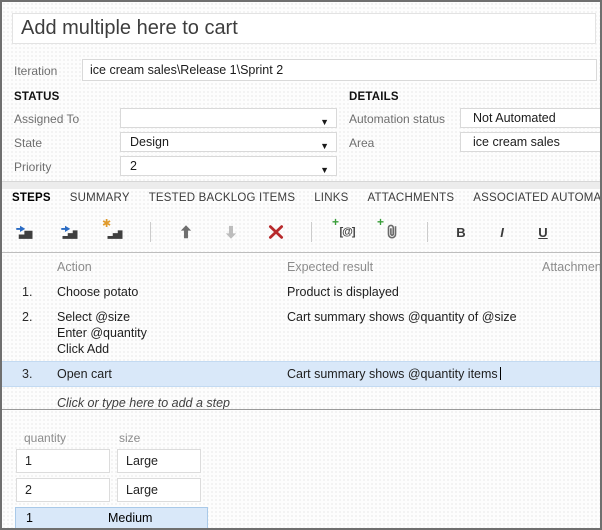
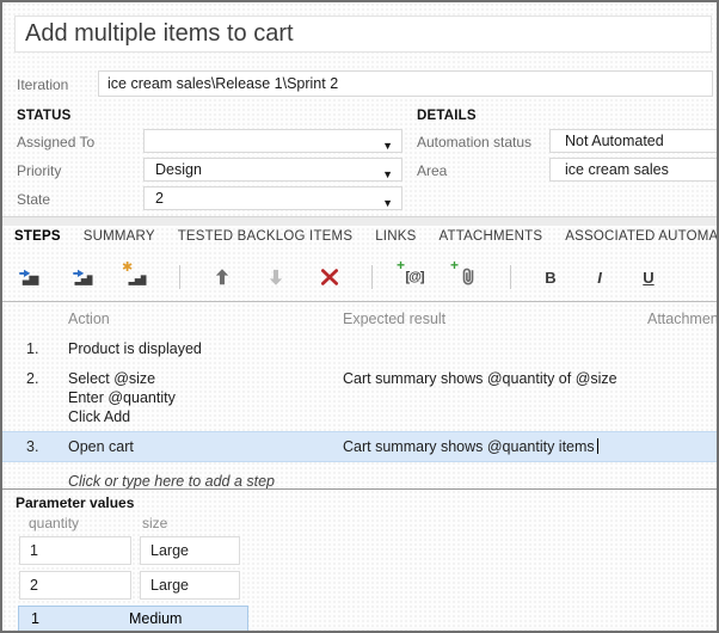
- Add multiple here to cart
+ Add multiple items to cart
  Iteration
  ice cream sales\Release 1\Sprint 2
  STATUS
  Assigned To
  ▼
- State
+ Priority
  Design
  ▼
- Priority
+ State
  2
  ▼
  DETAILS
  Automation status
  Not Automated
  Area
  ice cream sales
  STEPS
  SUMMARY
  TESTED BACKLOG ITEMS
  LINKS
  ATTACHMENTS
  ASSOCIATED AUTOMA
  ✱
  +
  [@]
  +
  B
  I
  U
  Action
  Expected result
  Attachmen
  1.
- Choose potato
  Product is displayed
  2.
  Select @size
  Enter @quantity
  Click Add
  Cart summary shows @quantity of @size
  3.
  Open cart
  Cart summary shows @quantity items
  Click or type here to add a step
+ Parameter values
  quantity
  size
  1
  Large
  2
  Large
  1
  Medium
